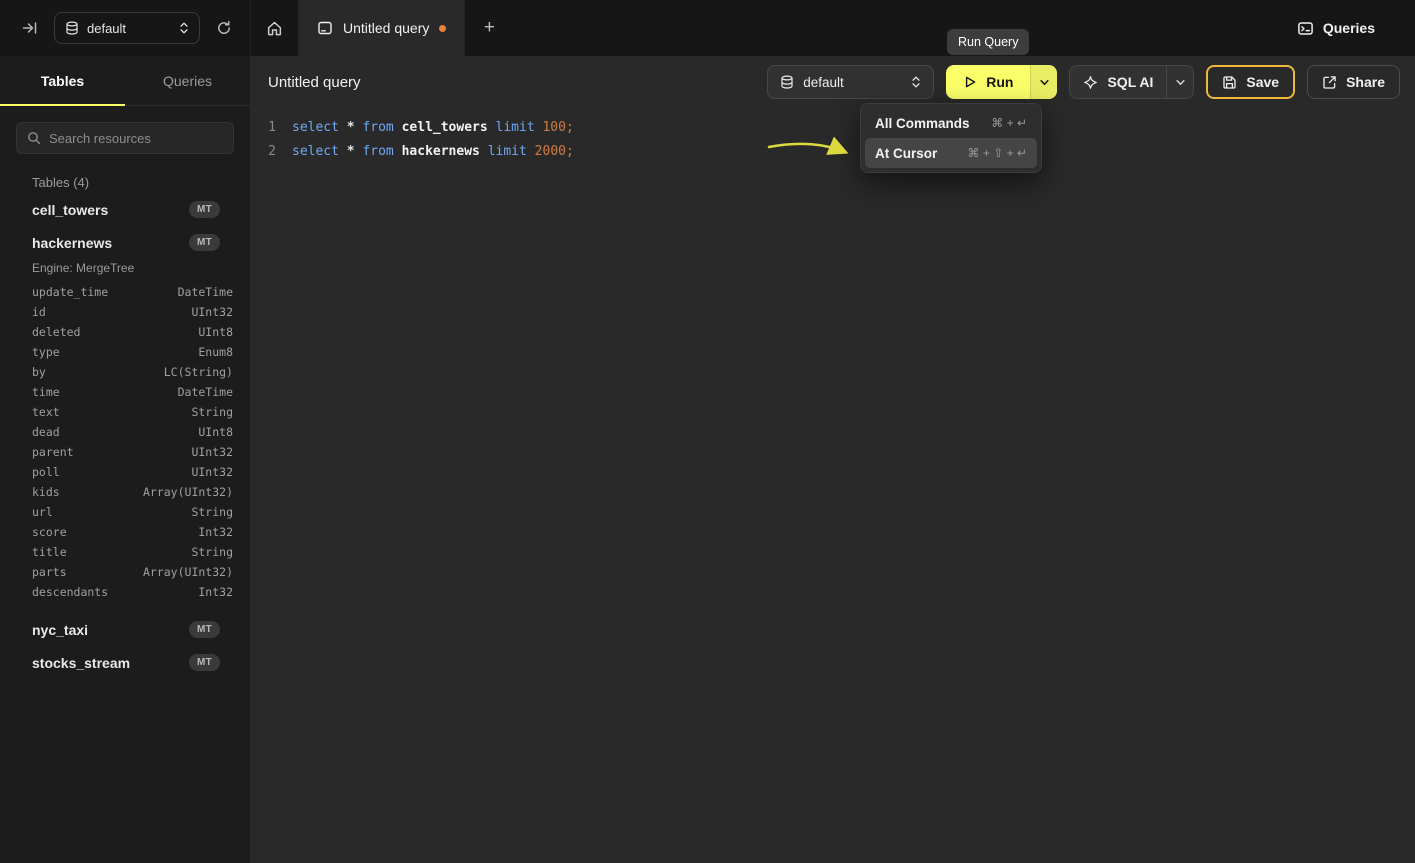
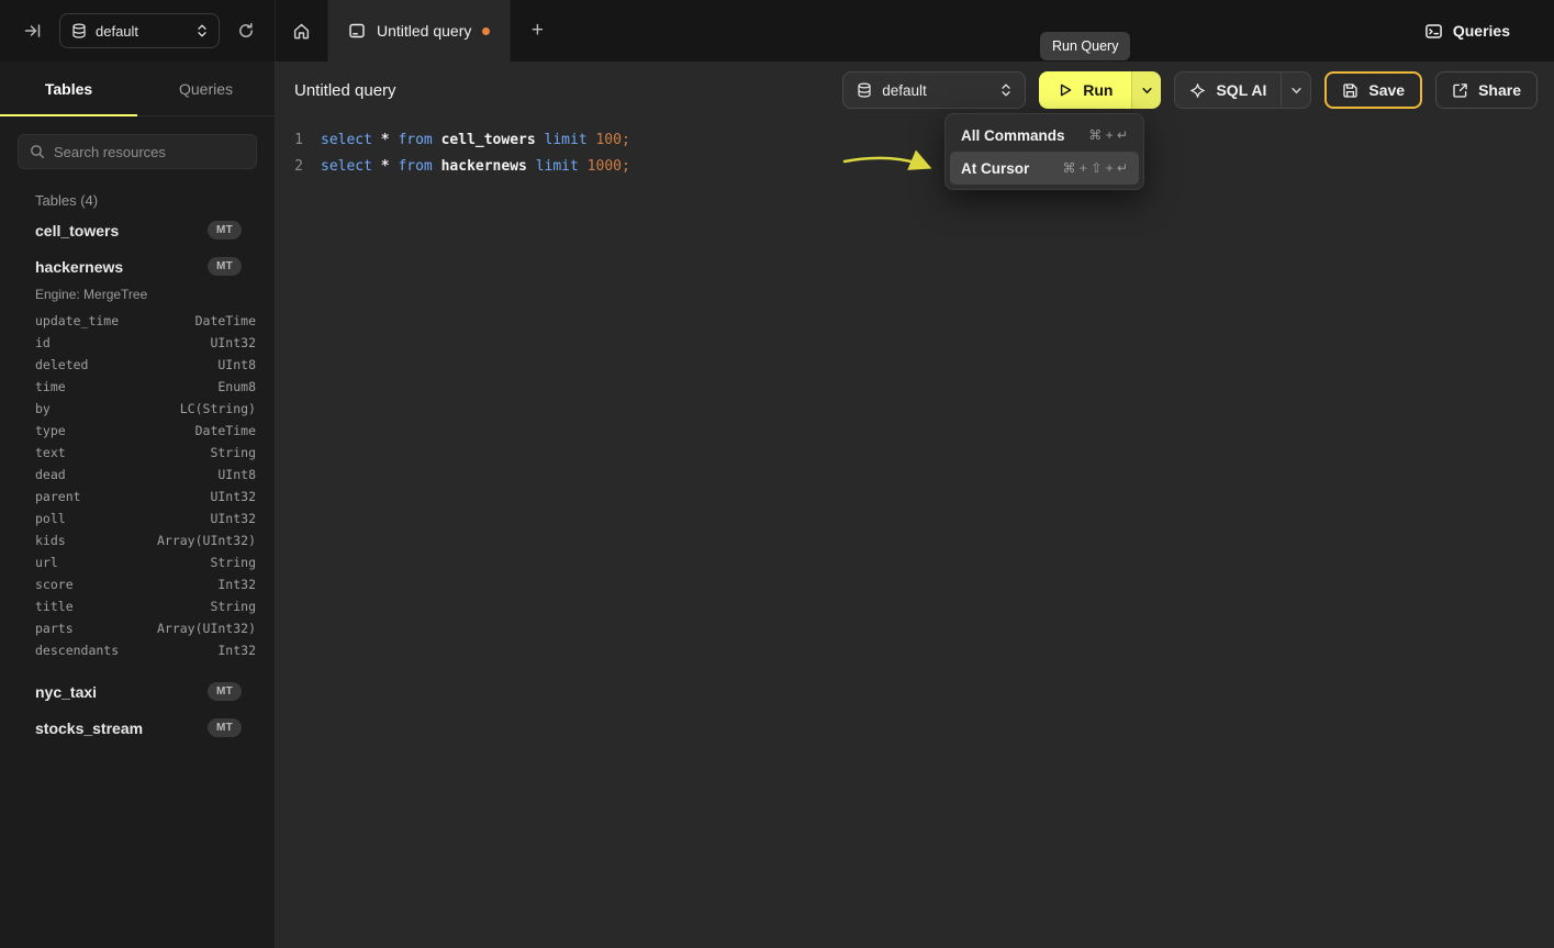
  default
  Untitled query
  +
  Queries
  Tables
  Queries
  Search resources
  Tables (4)
  cell_towers
  MT
  hackernews
  MT
  Engine: MergeTree
  update_time
  DateTime
  id
  UInt32
  deleted
  UInt8
- type
+ time
  Enum8
  by
  LC(String)
- time
+ type
  DateTime
  text
  String
  dead
  UInt8
  parent
  UInt32
  poll
  UInt32
  kids
  Array(UInt32)
  url
  String
  score
  Int32
  title
  String
  parts
  Array(UInt32)
  descendants
  Int32
  nyc_taxi
  MT
  stocks_stream
  MT
  Untitled query
  default
  Run
  SQL AI
  Save
  Share
  1
  select * from cell_towers limit 100;
  2
- select * from hackernews limit 2000;
+ select * from hackernews limit 1000;
  Run Query
  All Commands
  ⌘ + ↵
  At Cursor
  ⌘ + ⇧ + ↵
